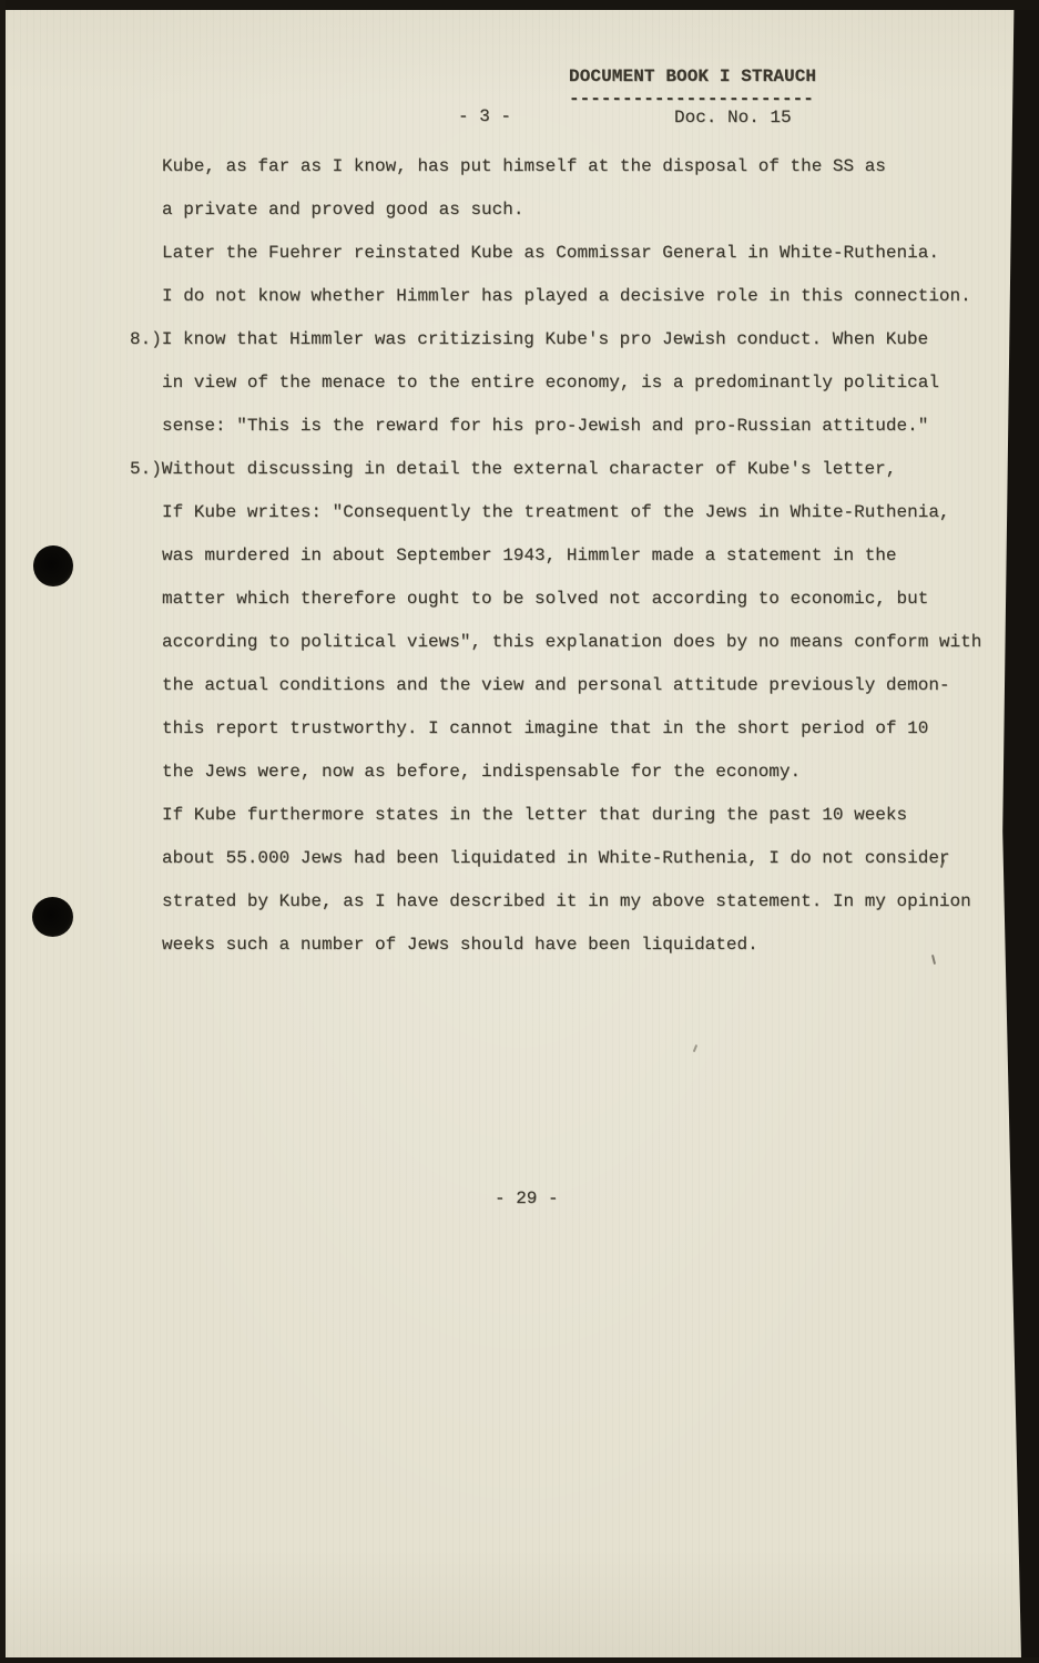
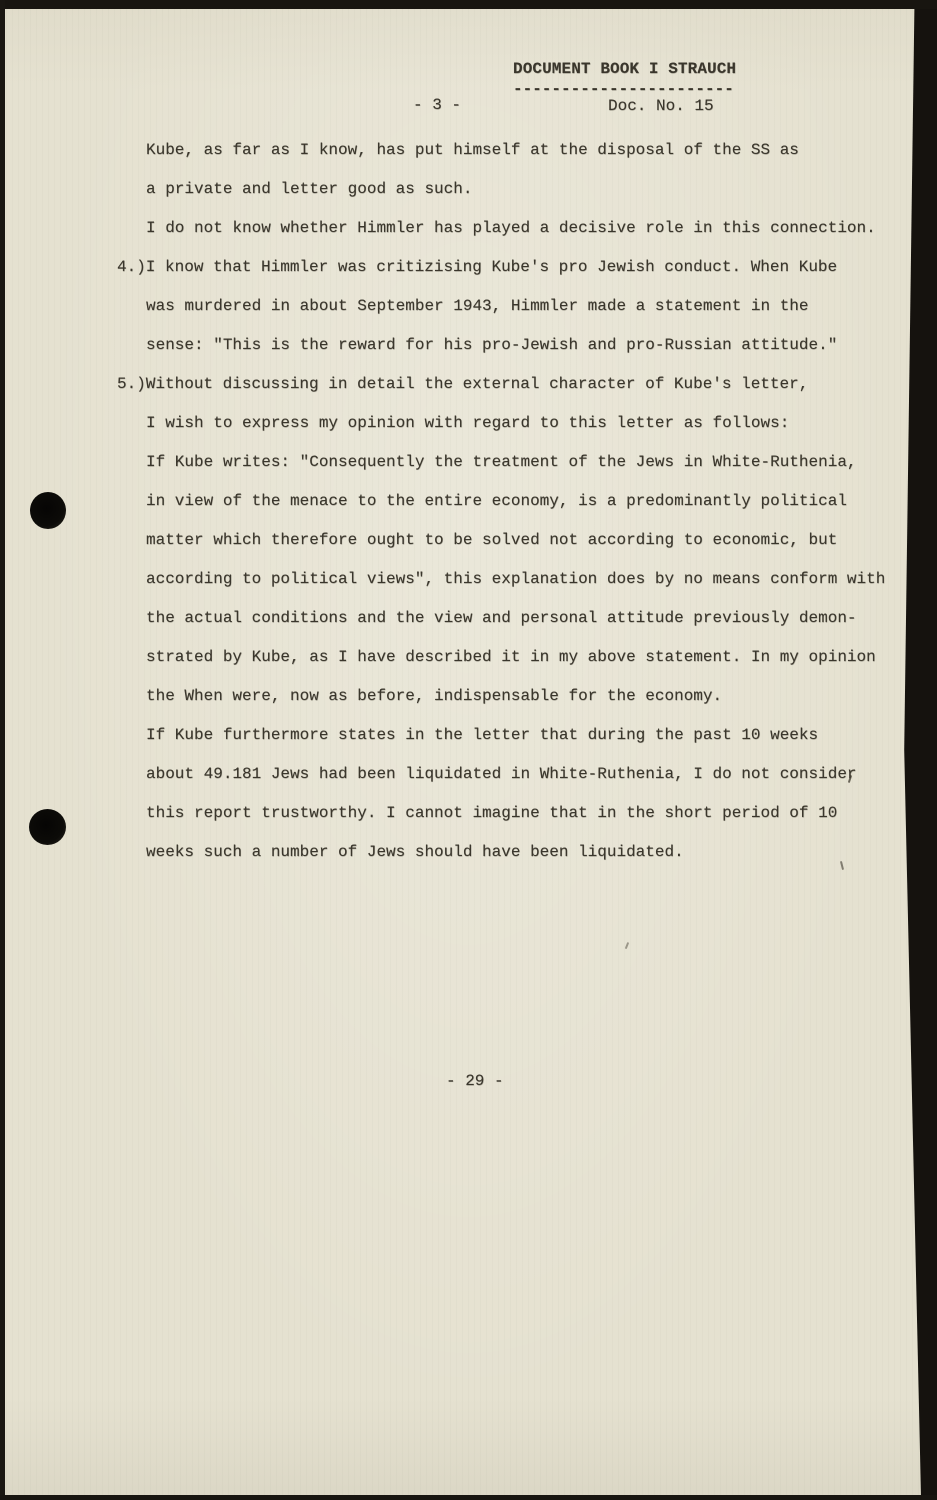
  DOCUMENT BOOK I STRAUCH
  -----------------------
  Doc. No. 15
  - 3 -
  Kube, as far as I know, has put himself at the disposal of the SS as
- a private and proved good as such.
+ a private and letter good as such.
- Later the Fuehrer reinstated Kube as Commissar General in White-Ruthenia.
  I do not know whether Himmler has played a decisive role in this connection.
- 8.)I know that Himmler was critizising Kube's pro Jewish conduct. When Kube
+ 4.)I know that Himmler was critizising Kube's pro Jewish conduct. When Kube
- in view of the menace to the entire economy, is a predominantly political
+ was murdered in about September 1943, Himmler made a statement in the
  sense: "This is the reward for his pro-Jewish and pro-Russian attitude."
  5.)Without discussing in detail the external character of Kube's letter,
+ I wish to express my opinion with regard to this letter as follows:
  If Kube writes: "Consequently the treatment of the Jews in White-Ruthenia,
- was murdered in about September 1943, Himmler made a statement in the
+ in view of the menace to the entire economy, is a predominantly political
  matter which therefore ought to be solved not according to economic, but
  according to political views", this explanation does by no means conform with
  the actual conditions and the view and personal attitude previously demon-
- this report trustworthy. I cannot imagine that in the short period of 10
+ strated by Kube, as I have described it in my above statement. In my opinion
- the Jews were, now as before, indispensable for the economy.
+ the When were, now as before, indispensable for the economy.
  If Kube furthermore states in the letter that during the past 10 weeks
- about 55.000 Jews had been liquidated in White-Ruthenia, I do not consider
+ about 49.181 Jews had been liquidated in White-Ruthenia, I do not consider
- strated by Kube, as I have described it in my above statement. In my opinion
+ this report trustworthy. I cannot imagine that in the short period of 10
  weeks such a number of Jews should have been liquidated.
  - 29 -
